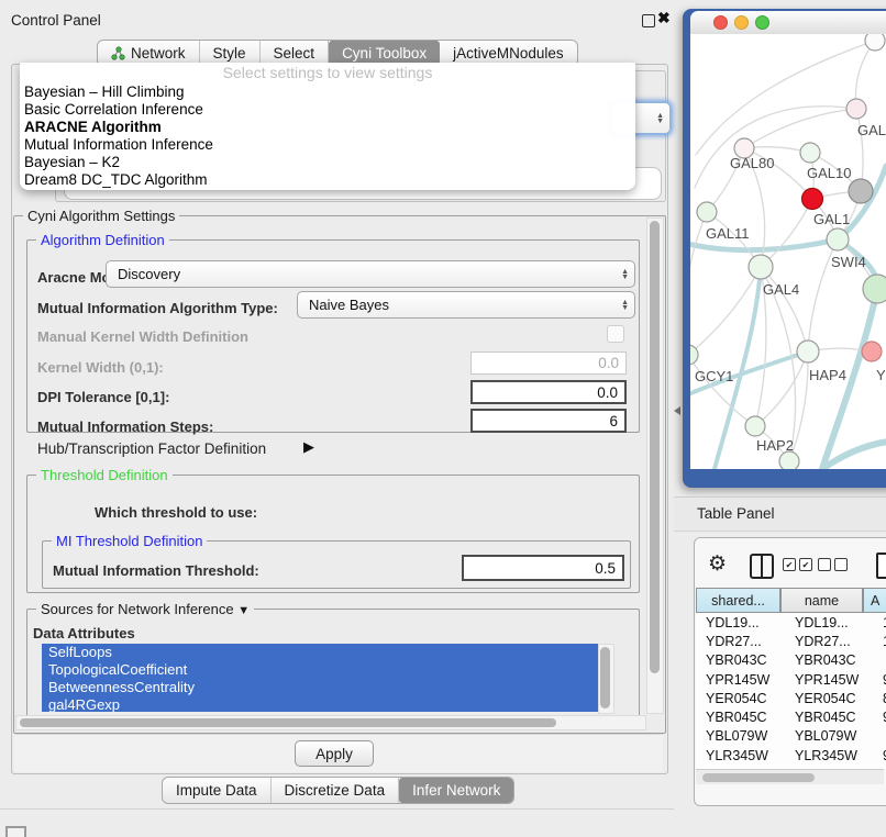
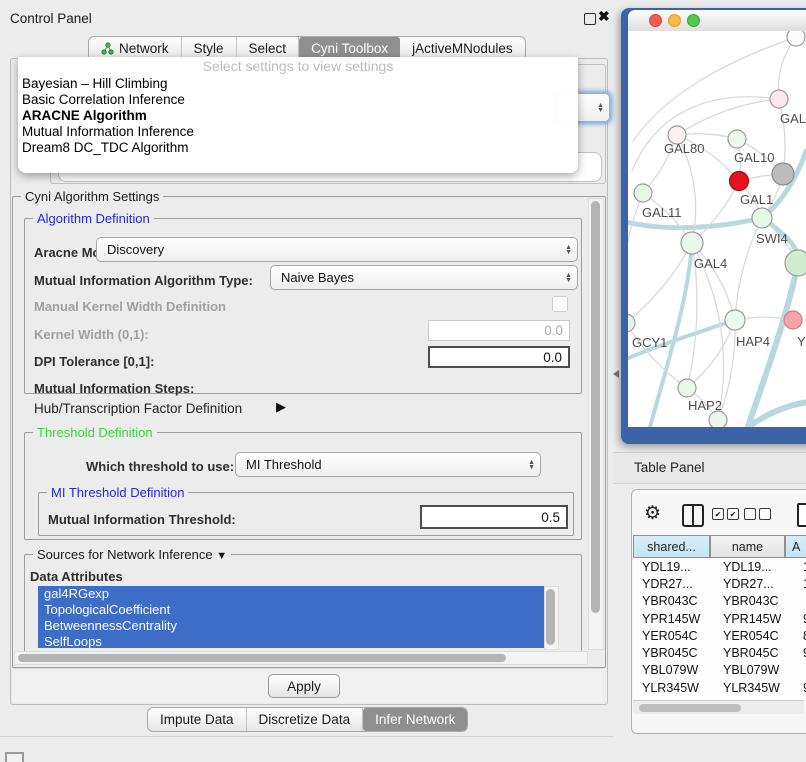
  Control Panel
  ✖
  Network
  Style
  Select
  Cyni Toolbox
  jActiveMNodules
  Select settings to view settings
  Bayesian – Hill Climbing
  Basic Correlation Inference
  ARACNE Algorithm
  Mutual Information Inference
- Bayesian – K2
  Dream8 DC_TDC Algorithm
  Cyni Algorithm Settings
  Algorithm Definition
  Discovery
  Mutual Information Algorithm Type:
  Naive Bayes
  Manual Kernel Width Definition
  Kernel Width (0,1):
  0.0
  DPI Tolerance [0,1]:
  0.0
  Mutual Information Steps:
- 6
  Hub/Transcription Factor Definition
  ▶
  Threshold Definition
  Which threshold to use:
+ MI Threshold
  MI Threshold Definition
  Mutual Information Threshold:
  0.5
  Sources for Network Inference ▼
  Data Attributes
- SelfLoops
+ gal4RGexp
  TopologicalCoefficient
  BetweennessCentrality
- gal4RGexp
+ SelfLoops
  Apply
  Impute Data
  Discretize Data
  Infer Network
  GAL
  GAL80
  GAL10
  GAL1
  GAL11
  SWI4
  GAL4
  HAP4
  Y
  GCY1
  HAP2
  Table Panel
  ⚙
  ✔
  ✔
  shared...
  name
  A
  YDL19...
  YDL19...
  YDR27...
  YDR27...
  YBR043C
  YBR043C
  YPR145W
  YPR145W
  YER054C
  YER054C
  YBR045C
  YBR045C
  YBL079W
  YBL079W
  YLR345W
  YLR345W
